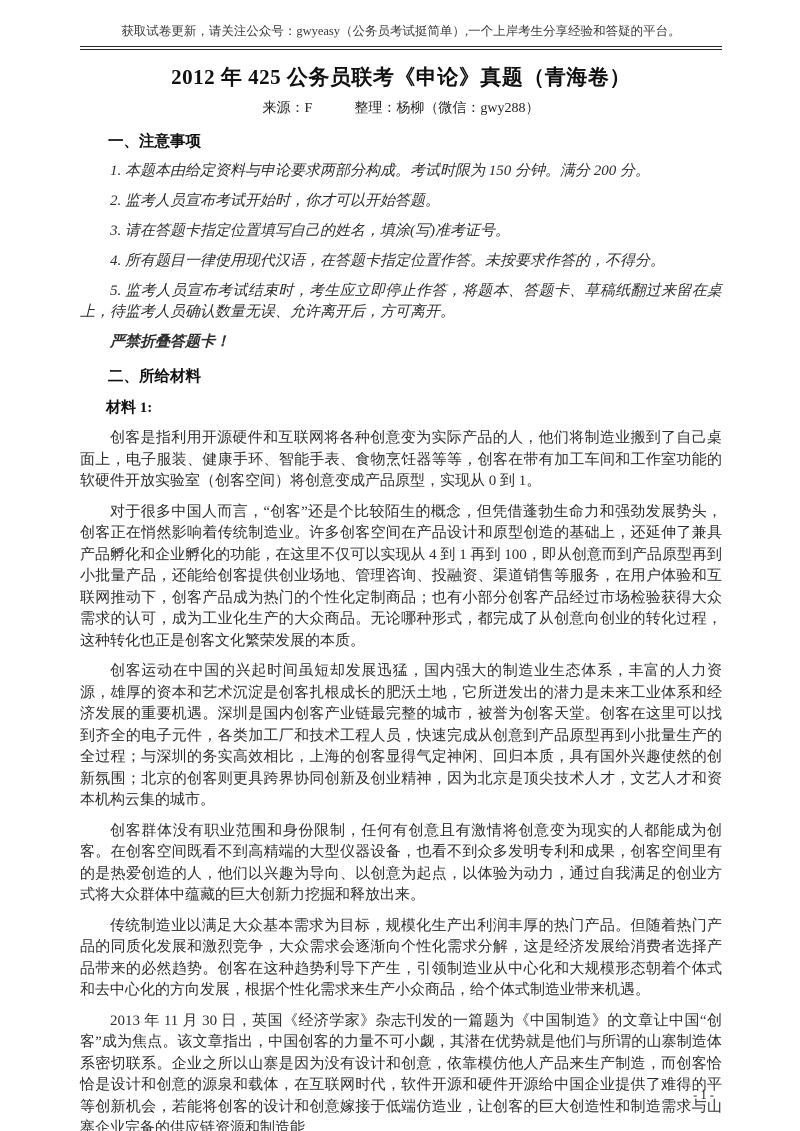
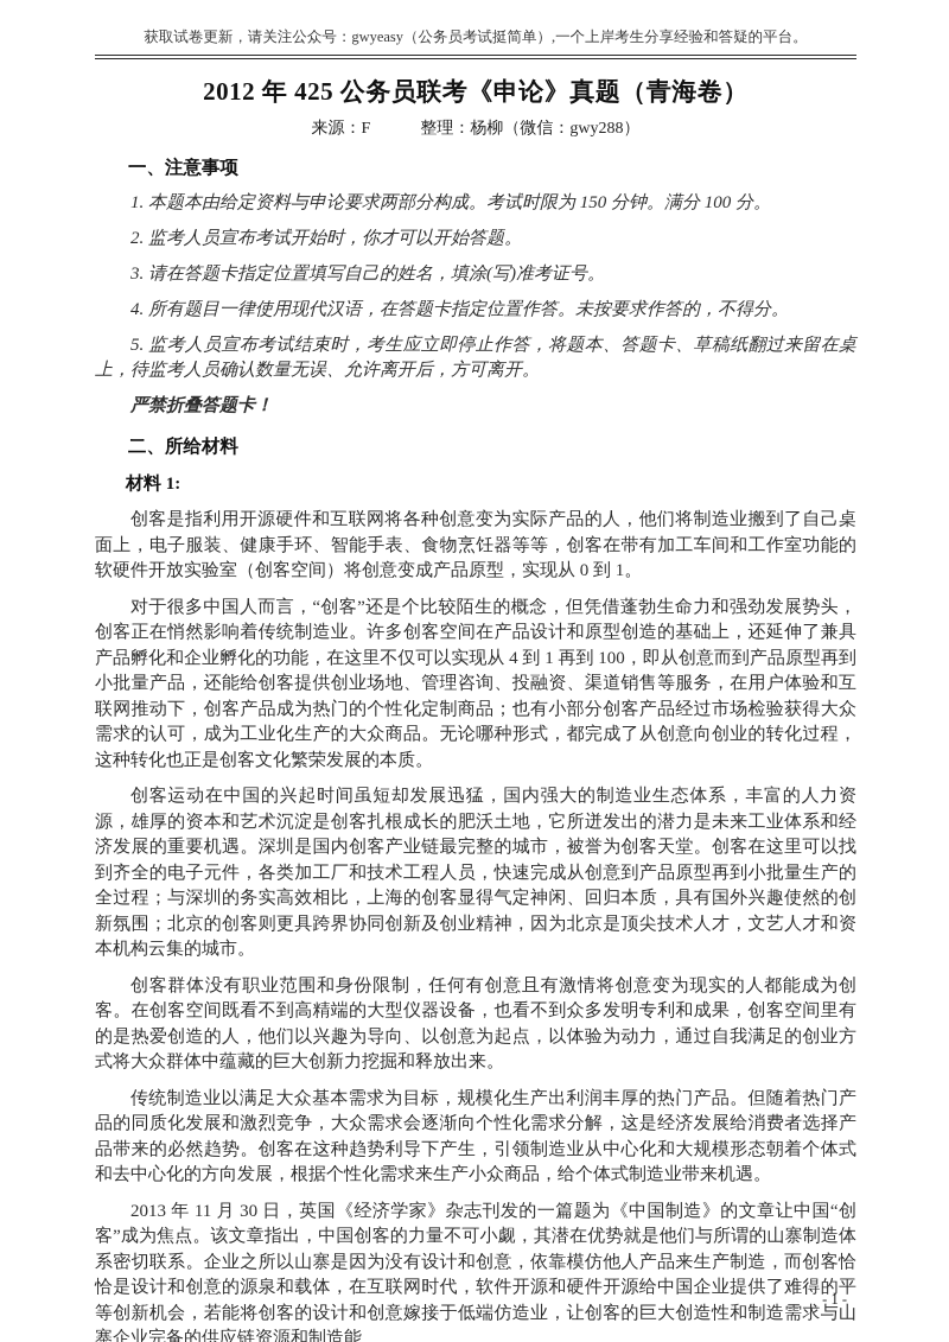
  获取试卷更新，请关注公众号：gwyeasy（公务员考试挺简单）,一个上岸考生分享经验和答疑的平台。
  2012 年 425 公务员联考《申论》真题（青海卷）
  来源：F 整理：杨柳（微信：gwy288）
  一、注意事项
- 1. 本题本由给定资料与申论要求两部分构成。考试时限为 150 分钟。满分 200 分。
+ 1. 本题本由给定资料与申论要求两部分构成。考试时限为 150 分钟。满分 100 分。
  2. 监考人员宣布考试开始时，你才可以开始答题。
  3. 请在答题卡指定位置填写自己的姓名，填涂(写)准考证号。
  4. 所有题目一律使用现代汉语，在答题卡指定位置作答。未按要求作答的，不得分。
  5. 监考人员宣布考试结束时，考生应立即停止作答，将题本、答题卡、草稿纸翻过来留在桌上，待监考人员确认数量无误、允许离开后，方可离开。
  严禁折叠答题卡！
  二、所给材料
  材料 1:
  创客是指利用开源硬件和互联网将各种创意变为实际产品的人，他们将制造业搬到了自己桌面上，电子服装、健康手环、智能手表、食物烹饪器等等，创客在带有加工车间和工作室功能的软硬件开放实验室（创客空间）将创意变成产品原型，实现从 0 到 1。
  对于很多中国人而言，“创客”还是个比较陌生的概念，但凭借蓬勃生命力和强劲发展势头，创客正在悄然影响着传统制造业。许多创客空间在产品设计和原型创造的基础上，还延伸了兼具产品孵化和企业孵化的功能，在这里不仅可以实现从 4 到 1 再到 100，即从创意而到产品原型再到小批量产品，还能给创客提供创业场地、管理咨询、投融资、渠道销售等服务，在用户体验和互联网推动下，创客产品成为热门的个性化定制商品；也有小部分创客产品经过市场检验获得大众需求的认可，成为工业化生产的大众商品。无论哪种形式，都完成了从创意向创业的转化过程，这种转化也正是创客文化繁荣发展的本质。
  创客运动在中国的兴起时间虽短却发展迅猛，国内强大的制造业生态体系，丰富的人力资源，雄厚的资本和艺术沉淀是创客扎根成长的肥沃土地，它所迸发出的潜力是未来工业体系和经济发展的重要机遇。深圳是国内创客产业链最完整的城市，被誉为创客天堂。创客在这里可以找到齐全的电子元件，各类加工厂和技术工程人员，快速完成从创意到产品原型再到小批量生产的全过程；与深圳的务实高效相比，上海的创客显得气定神闲、回归本质，具有国外兴趣使然的创新氛围；北京的创客则更具跨界协同创新及创业精神，因为北京是顶尖技术人才，文艺人才和资本机构云集的城市。
  创客群体没有职业范围和身份限制，任何有创意且有激情将创意变为现实的人都能成为创客。在创客空间既看不到高精端的大型仪器设备，也看不到众多发明专利和成果，创客空间里有的是热爱创造的人，他们以兴趣为导向、以创意为起点，以体验为动力，通过自我满足的创业方式将大众群体中蕴藏的巨大创新力挖掘和释放出来。
  传统制造业以满足大众基本需求为目标，规模化生产出利润丰厚的热门产品。但随着热门产品的同质化发展和激烈竞争，大众需求会逐渐向个性化需求分解，这是经济发展给消费者选择产品带来的必然趋势。创客在这种趋势利导下产生，引领制造业从中心化和大规模形态朝着个体式和去中心化的方向发展，根据个性化需求来生产小众商品，给个体式制造业带来机遇。
  2013 年 11 月 30 日，英国《经济学家》杂志刊发的一篇题为《中国制造》的文章让中国“创客”成为焦点。该文章指出，中国创客的力量不可小觑，其潜在优势就是他们与所谓的山寨制造体系密切联系。企业之所以山寨是因为没有设计和创意，依靠模仿他人产品来生产制造，而创客恰恰是设计和创意的源泉和载体，在互联网时代，软件开源和硬件开源给中国企业提供了难得的平等创新机会，若能将创客的设计和创意嫁接于低端仿造业，让创客的巨大创造性和制造需求与山寨企业完备的供应链资源和制造能
  - 1 -
